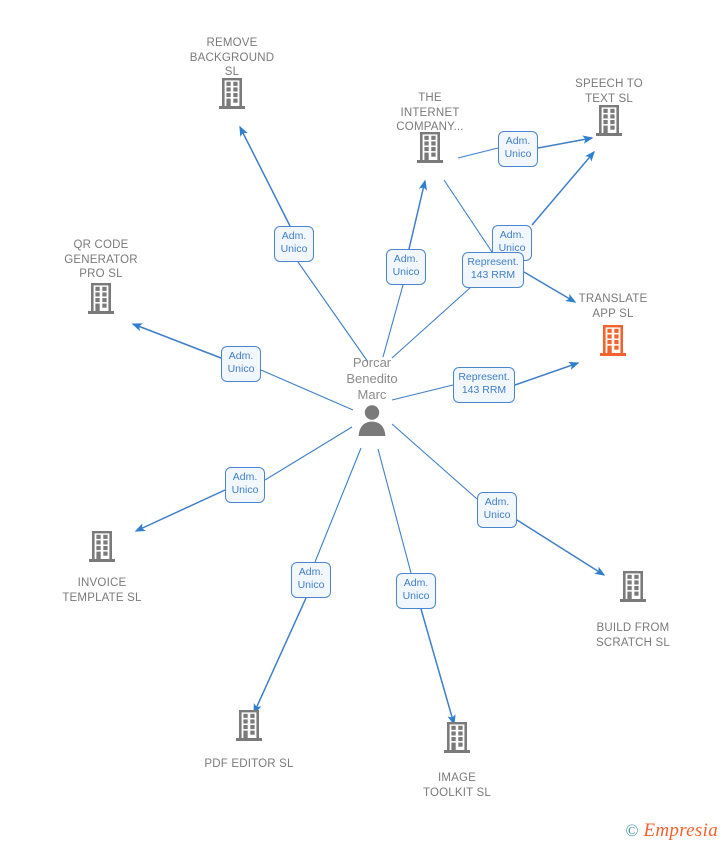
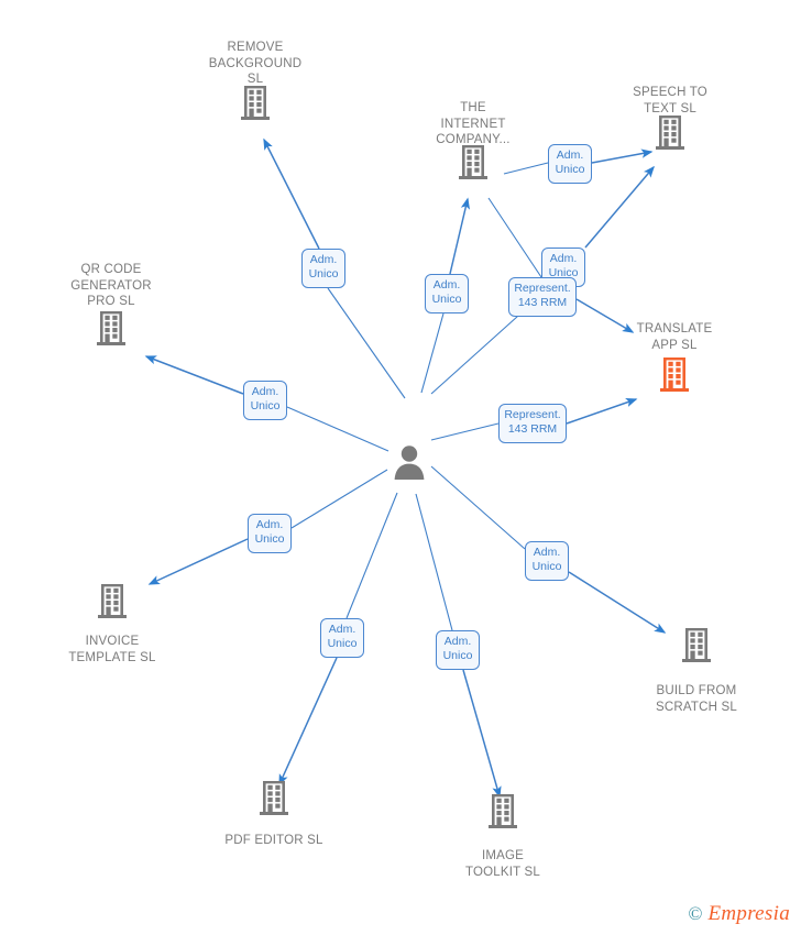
  Adm.
  Unico
  Adm.
  Unico
  Adm.
  Unico
  Adm.
  Unico
  Represent.
  143 RRM
  Represent.
  143 RRM
  Adm.
  Unico
  Adm.
  Unico
  Adm.
  Unico
  Adm.
  Unico
  Adm.
  Unico
  REMOVE
  BACKGROUND
  SL
  THE
  INTERNET
  COMPANY...
  SPEECH TO
  TEXT SL
  TRANSLATE
  APP SL
  QR CODE
  GENERATOR
  PRO SL
  INVOICE
  TEMPLATE SL
  PDF EDITOR SL
  IMAGE
  TOOLKIT SL
  BUILD FROM
  SCRATCH SL
- Porcar
- Benedito
- Marc
  ©
  Empresia
